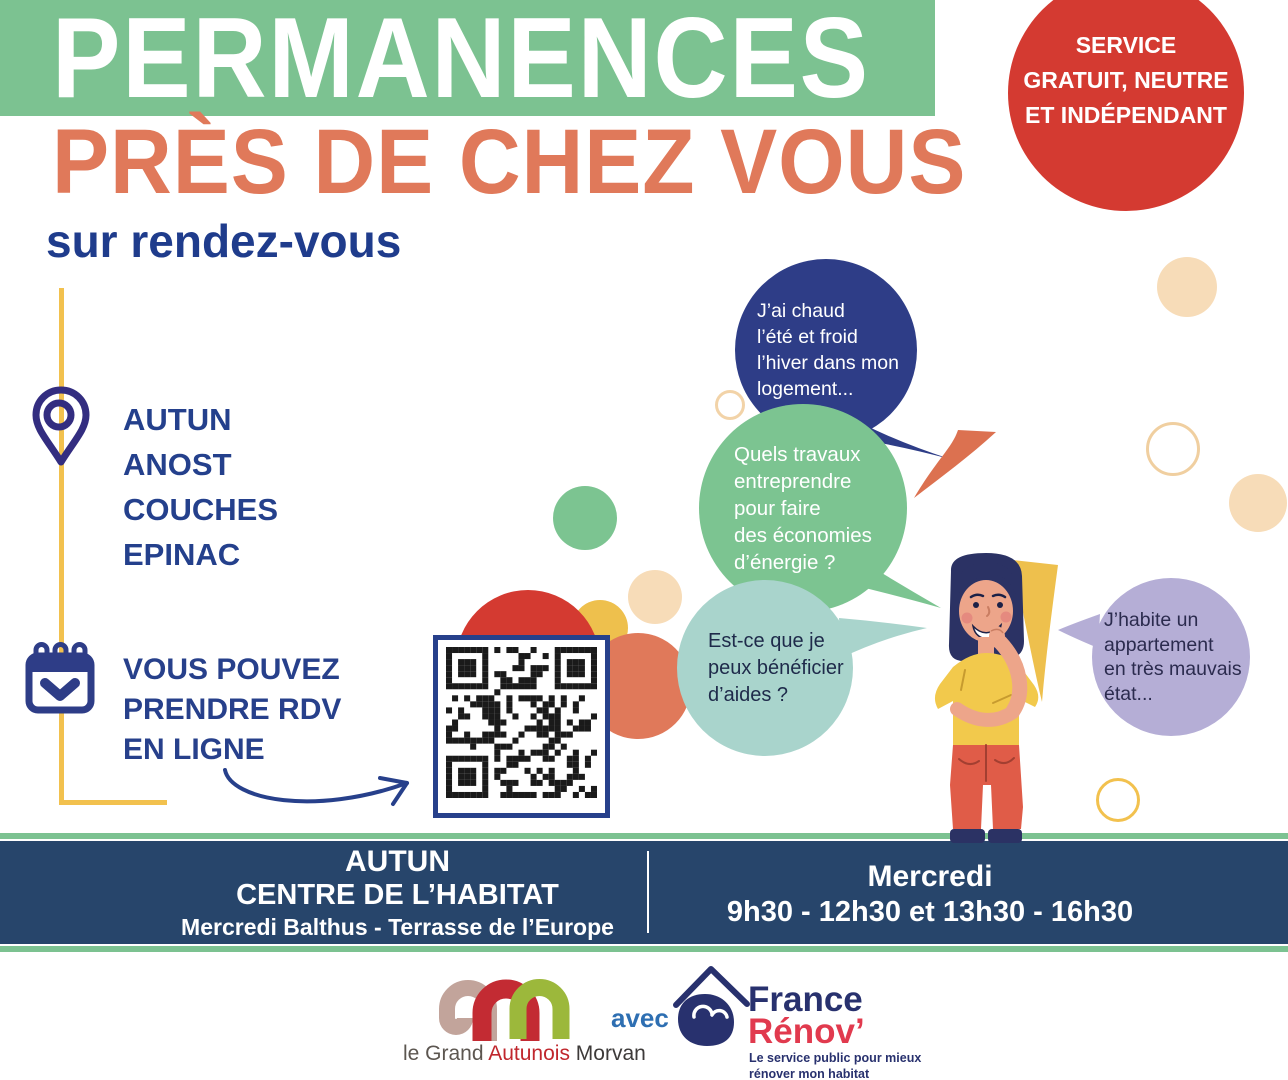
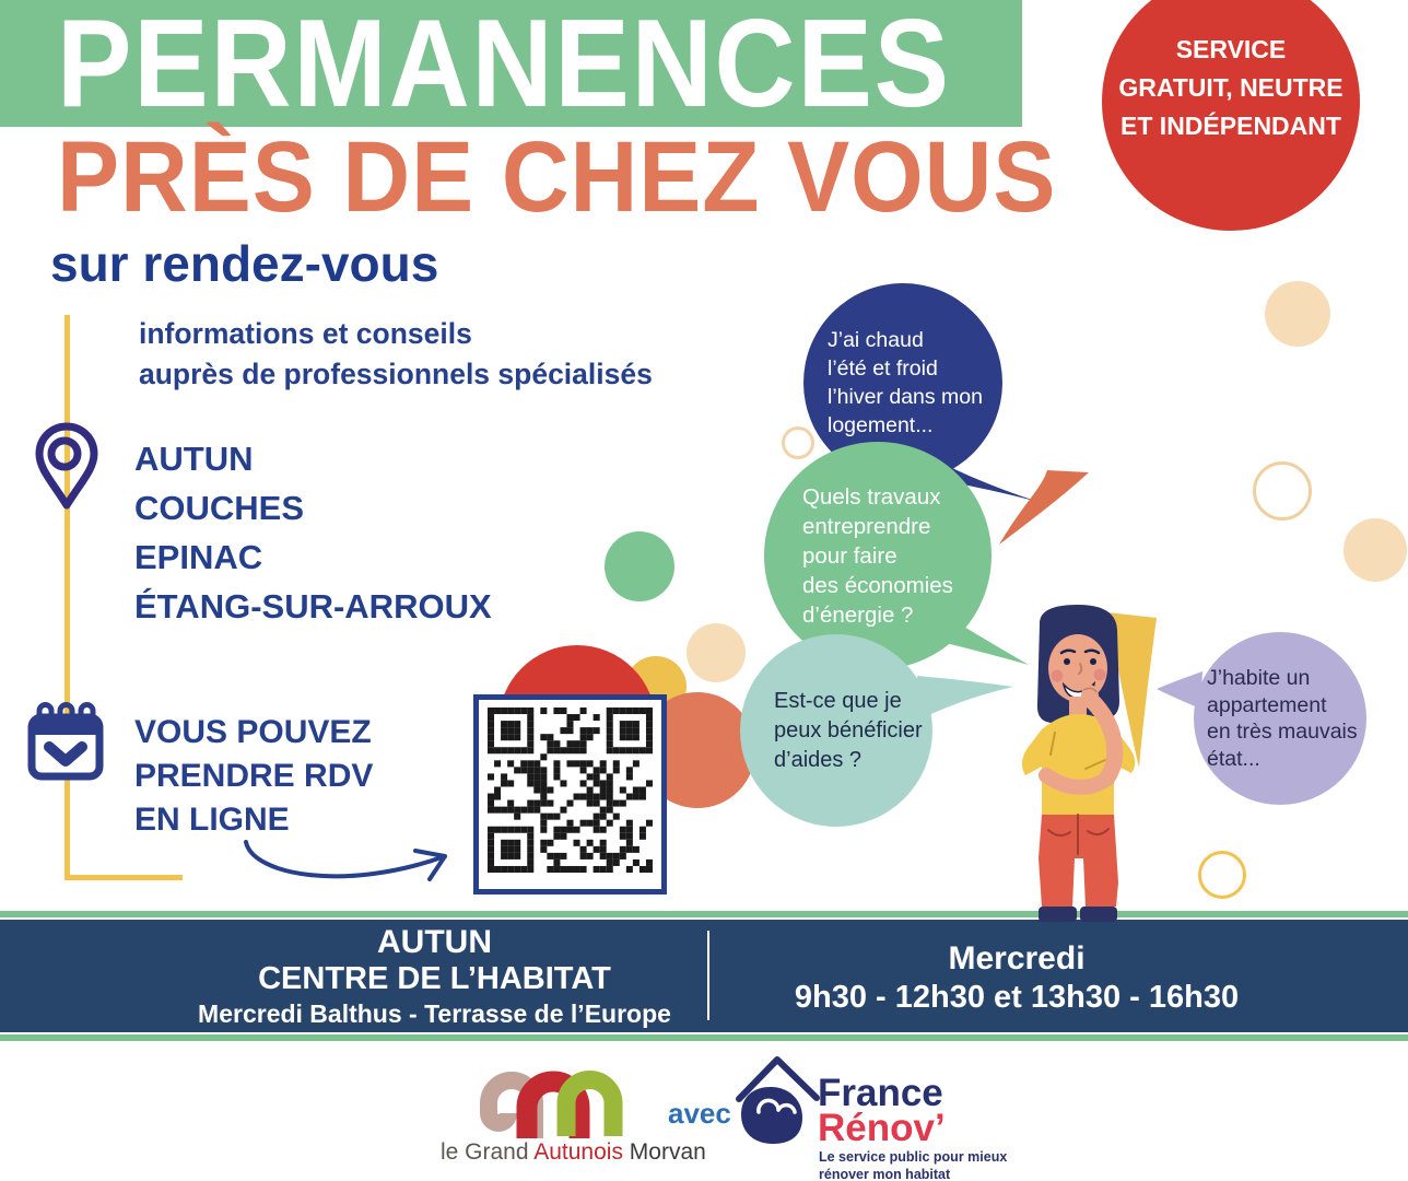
  PERMANENCES
  PRÈS DE CHEZ VOUS
  sur rendez-vous
  SERVICE
  GRATUIT, NEUTRE
  ET INDÉPENDANT
+ informations et conseils
+ auprès de professionnels spécialisés
  AUTUN
- ANOST
  COUCHES
  EPINAC
+ ÉTANG-SUR-ARROUX
  VOUS POUVEZ
  PRENDRE RDV
  EN LIGNE
  J’ai chaud
  l’été et froid
  l’hiver dans mon
  logement...
  Quels travaux
  entreprendre
  pour faire
  des économies
  d’énergie ?
  Est-ce que je
  peux bénéficier
  d’aides ?
  J’habite un
  appartement
  en très mauvais
  état...
  AUTUN
  CENTRE DE L’HABITAT
  Mercredi Balthus - Terrasse de l’Europe
  Mercredi
  9h30 - 12h30 et 13h30 - 16h30
  le Grand Autunois Morvan
  avec
  France
  Rénov’
  Le service public pour mieux
  rénover mon habitat
